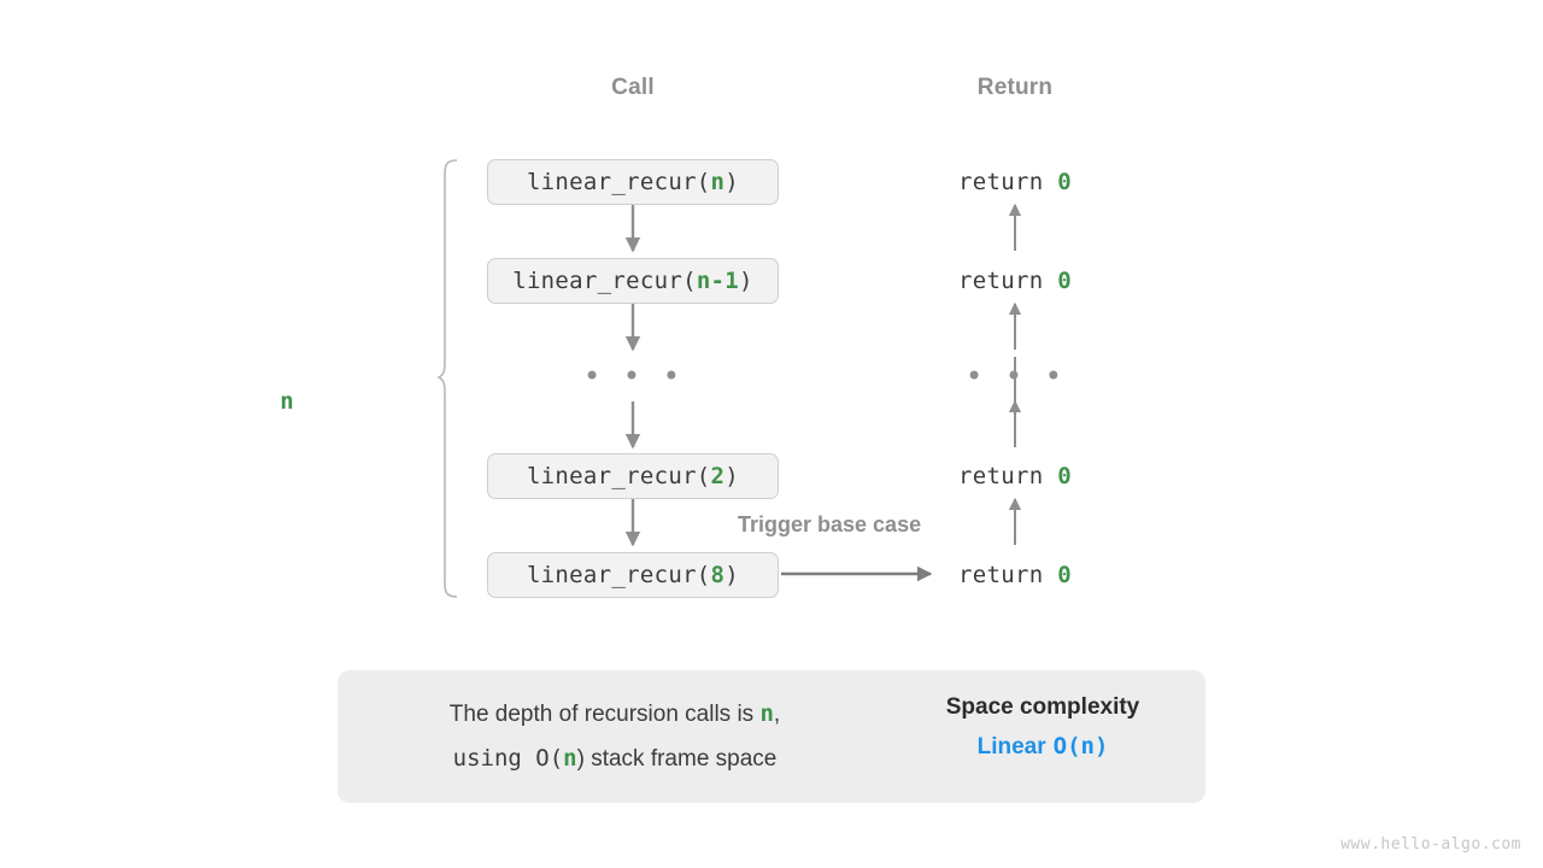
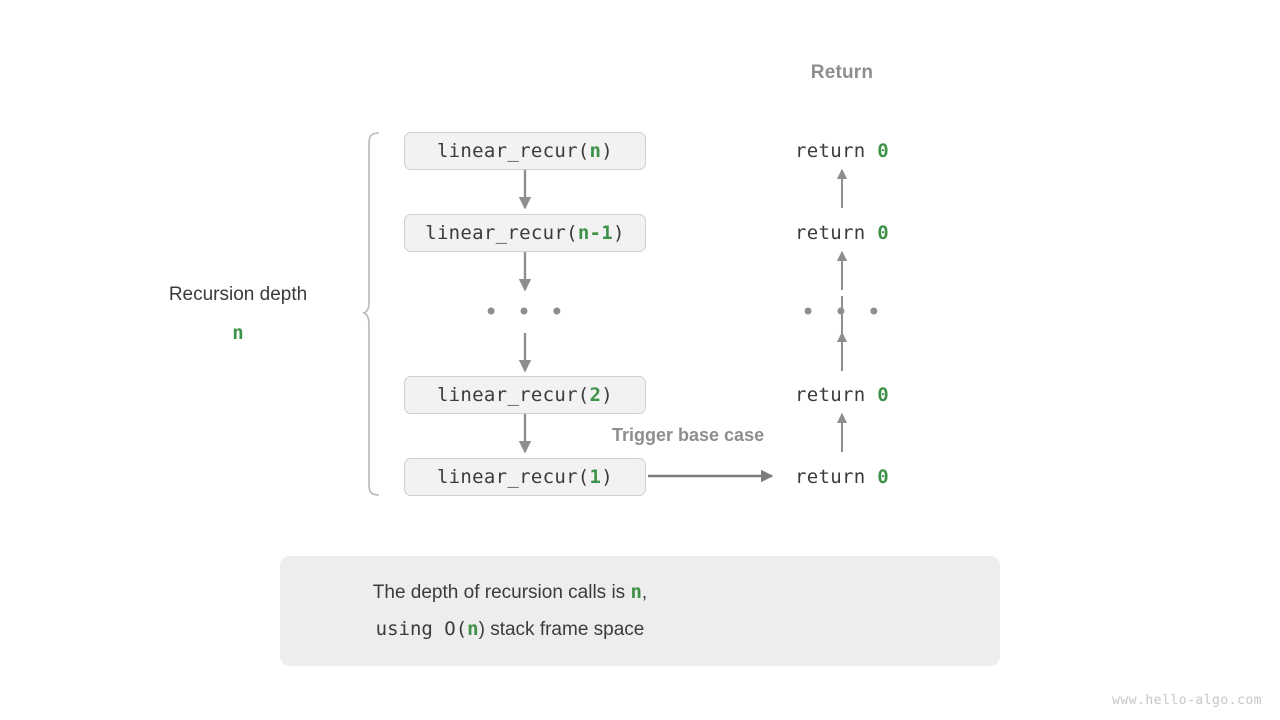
- Call
  Return
+ Recursion depth
  n
  linear_recur(
  n
  )
  linear_recur(
  n-1
  )
  linear_recur(
  2
  )
  linear_recur(
- 8
+ 1
  )
  • • •
  • • •
  return 0
  return 0
  return 0
  return 0
  Trigger base case
  The depth of recursion calls is n,
  using O(n) stack frame space
- Space complexity
- Linear O(n)
  www.hello-algo.com
